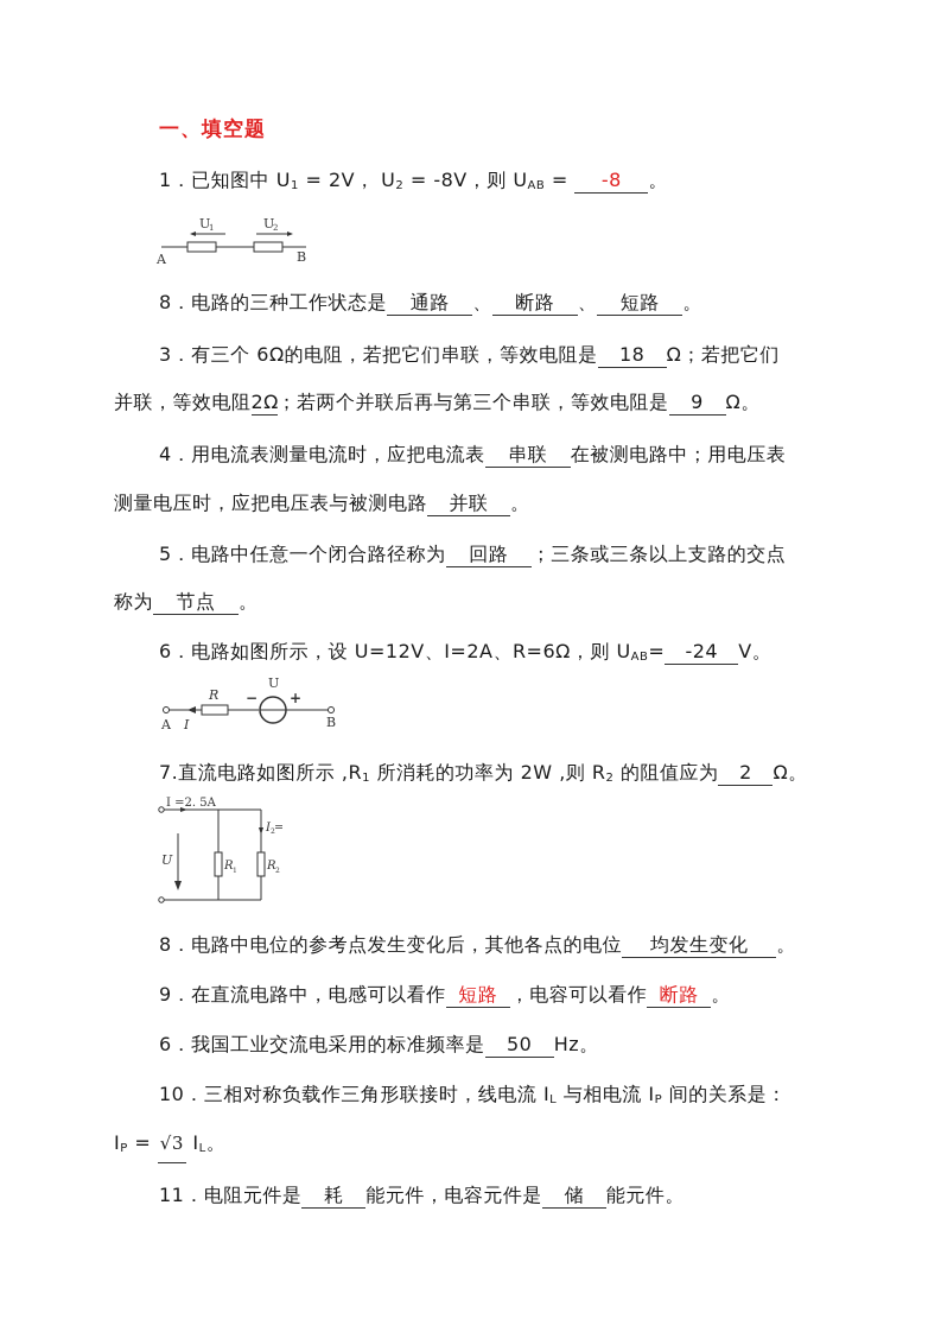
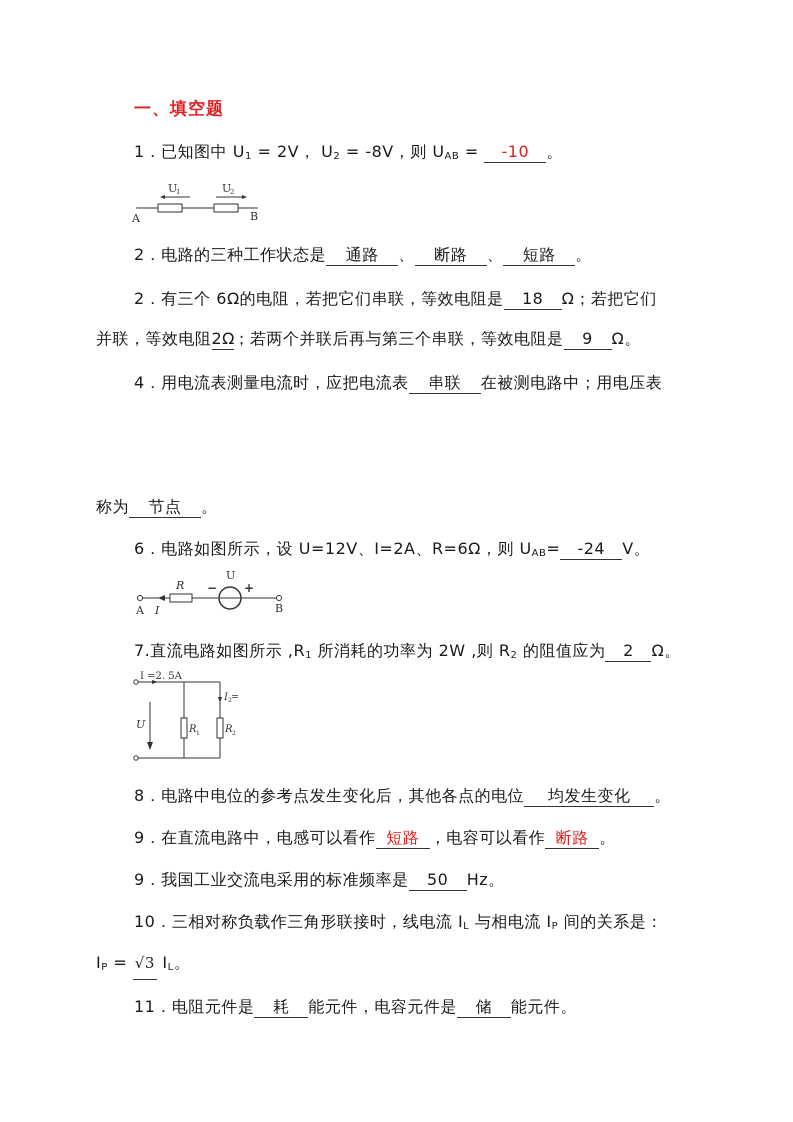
  一、填空题
- 1．已知图中 U1 = 2V， U2 = -8V，则 UAB = -8 。
+ 1．已知图中 U1 = 2V， U2 = -8V，则 UAB = -10 。
  U
  1
  U
  2
  A
  B
- 8．电路的三种工作状态是 通路 、 断路 、 短路 。
+ 2．电路的三种工作状态是 通路 、 断路 、 短路 。
- 3．有三个 6Ω的电阻，若把它们串联，等效电阻是 18 Ω；若把它们
+ 2．有三个 6Ω的电阻，若把它们串联，等效电阻是 18 Ω；若把它们
  并联，等效电阻2Ω；若两个并联后再与第三个串联，等效电阻是 9 Ω。
  4．用电流表测量电流时，应把电流表 串联 在被测电路中；用电压表
- 测量电压时，应把电压表与被测电路 并联 。
- 5．电路中任意一个闭合路径称为 回路 ；三条或三条以上支路的交点
  称为 节点 。
  6．电路如图所示，设 U=12V、I=2A、R=6Ω，则 UAB= -24 V。
  R
  U
  −
  +
  A
  I
  B
  7.直流电路如图所示 ,R1 所消耗的功率为 2W ,则 R2 的阻值应为 2 Ω。
  I =2. 5A
  I
  U
  R
  R
  8．电路中电位的参考点发生变化后，其他各点的电位 均发生变化 。
  9．在直流电路中，电感可以看作 短路 ，电容可以看作 断路 。
- 6．我国工业交流电采用的标准频率是 50 Hz。
+ 9．我国工业交流电采用的标准频率是 50 Hz。
  10．三相对称负载作三角形联接时，线电流 IL 与相电流 IP 间的关系是：
  IP = √3 IL。
  11．电阻元件是 耗 能元件，电容元件是 储 能元件。
